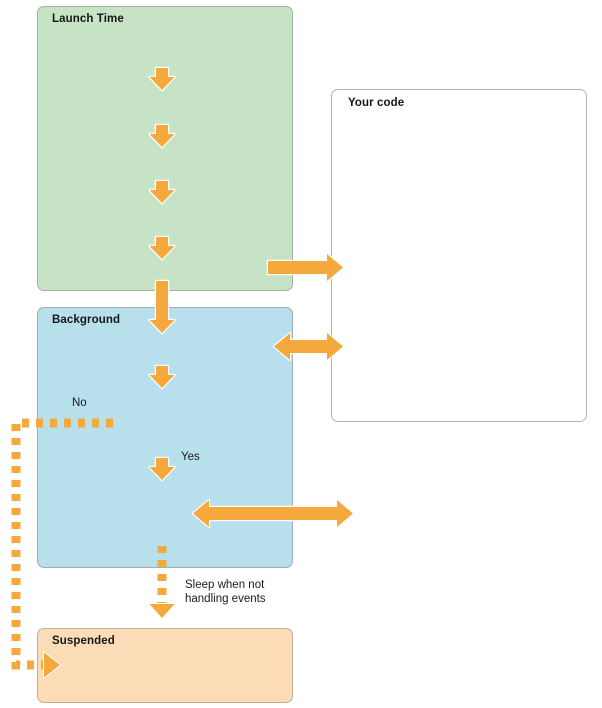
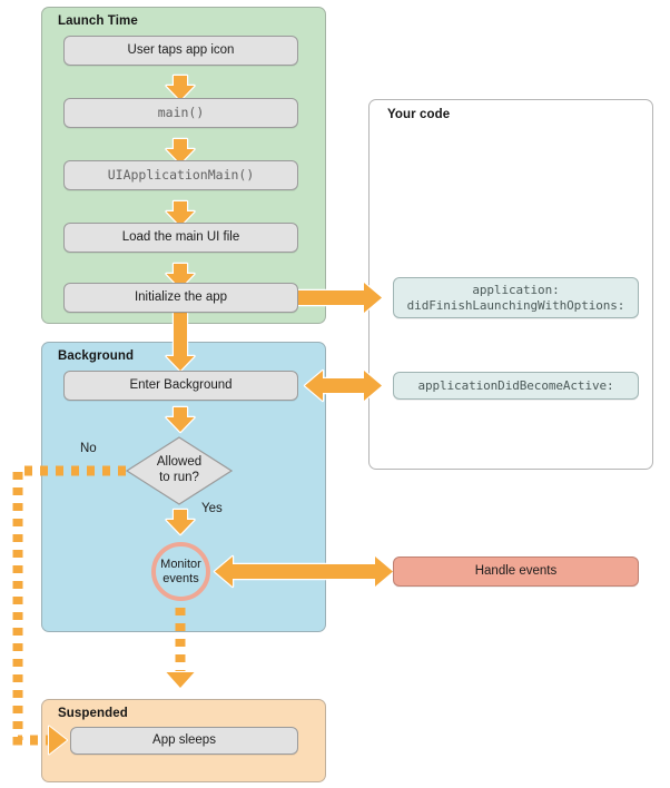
  Launch Time
  Background
  Suspended
  Your code
+ User taps app icon
+ main()
+ UIApplicationMain()
+ Load the main UI file
+ Initialize the app
+ Enter Background
+ Allowed
+ to run?
+ Monitor
+ events
+ App sleeps
+ application:
+ didFinishLaunchingWithOptions:
+ applicationDidBecomeActive:
+ Handle events
  No
  Yes
- Sleep when not
- handling events
